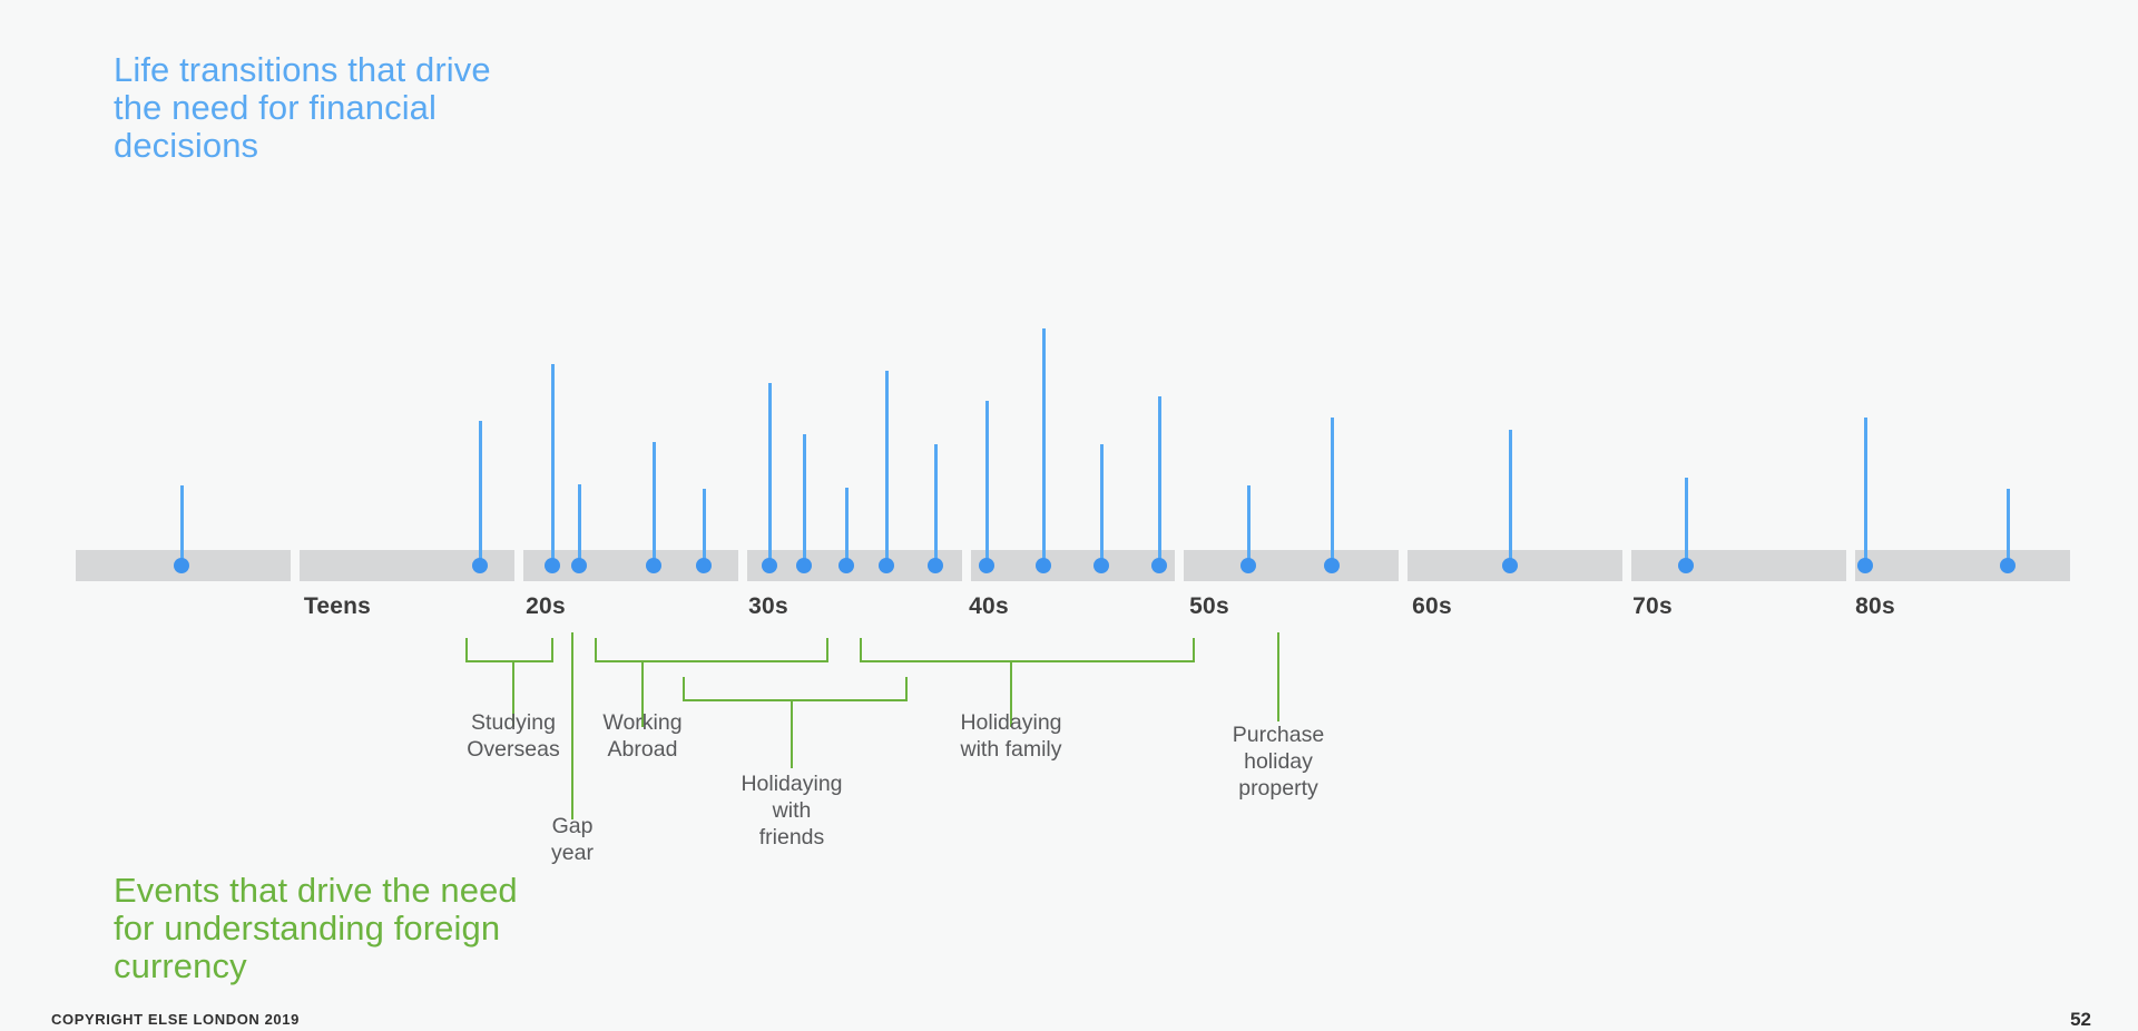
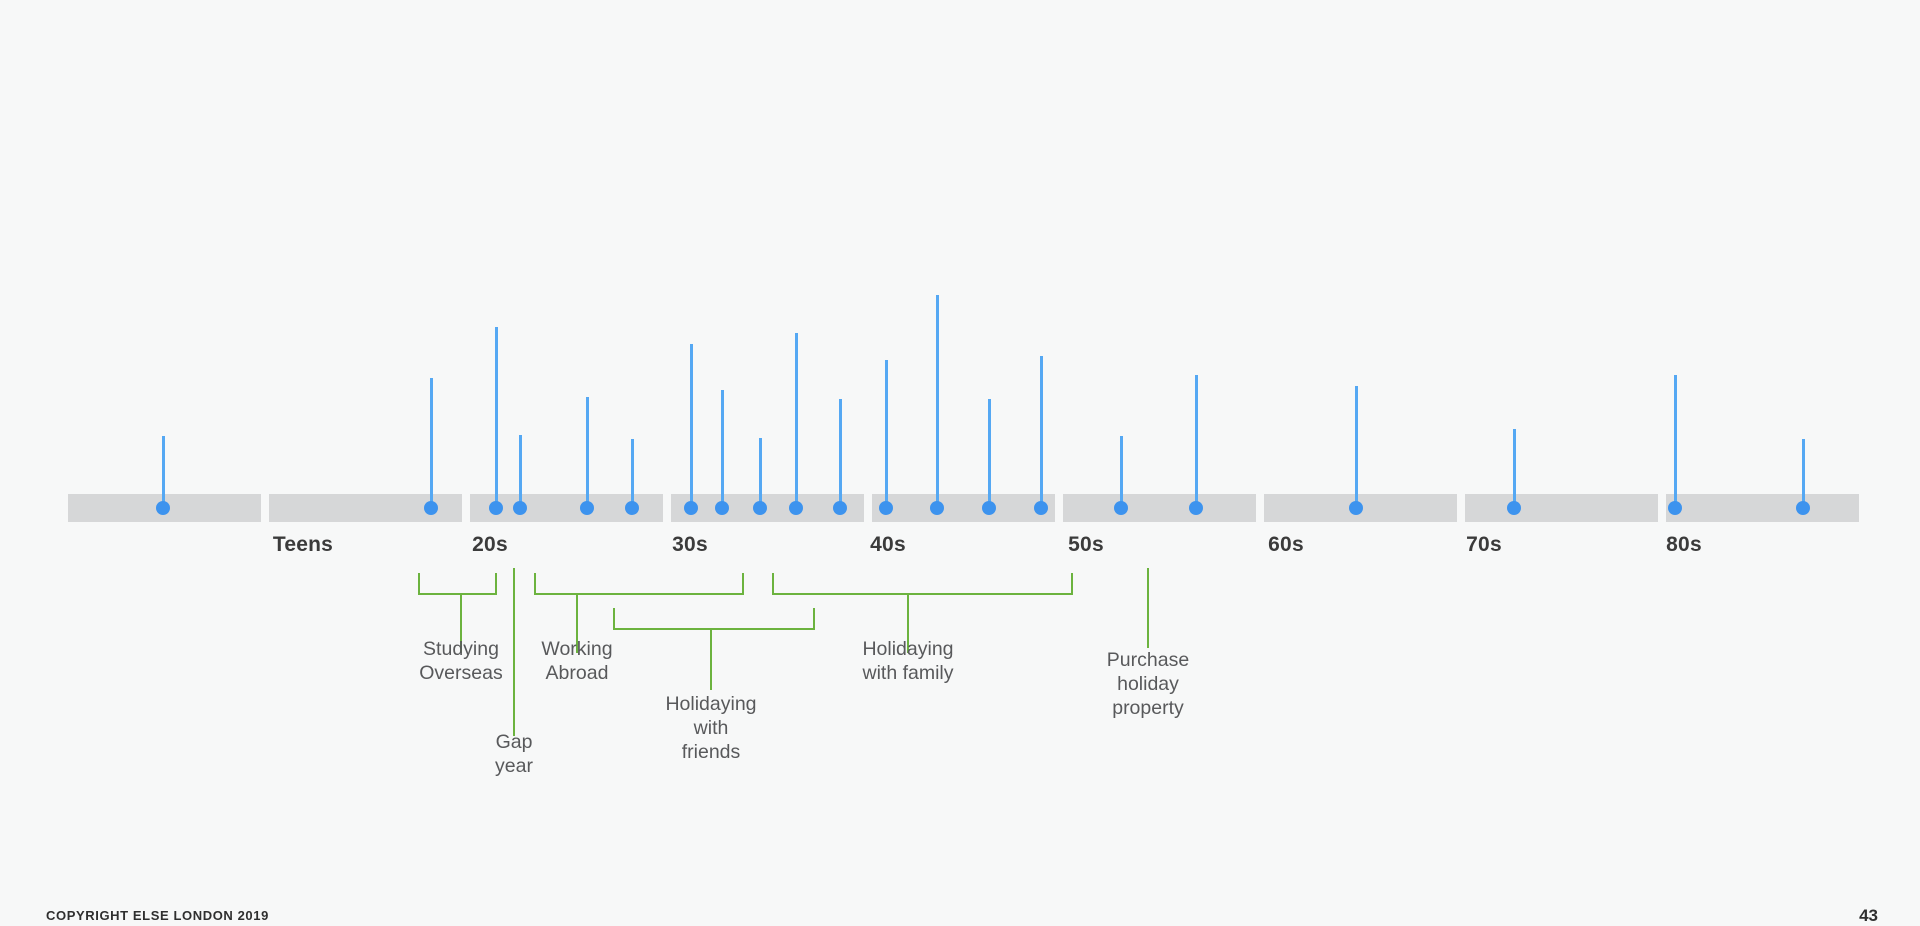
- Life transitions that drive the need for financial decisions
- Events that drive the need for understanding foreign currency
  Teens
  20s
  30s
  40s
  50s
  60s
  70s
  80s
  Studying
  Overseas
  Gap
  year
  Working
  Abroad
  Holidaying
  with
  friends
  Holidaying
  with family
  Purchase
  holiday
  property
  COPYRIGHT ELSE LONDON 2019
- 52
+ 43
